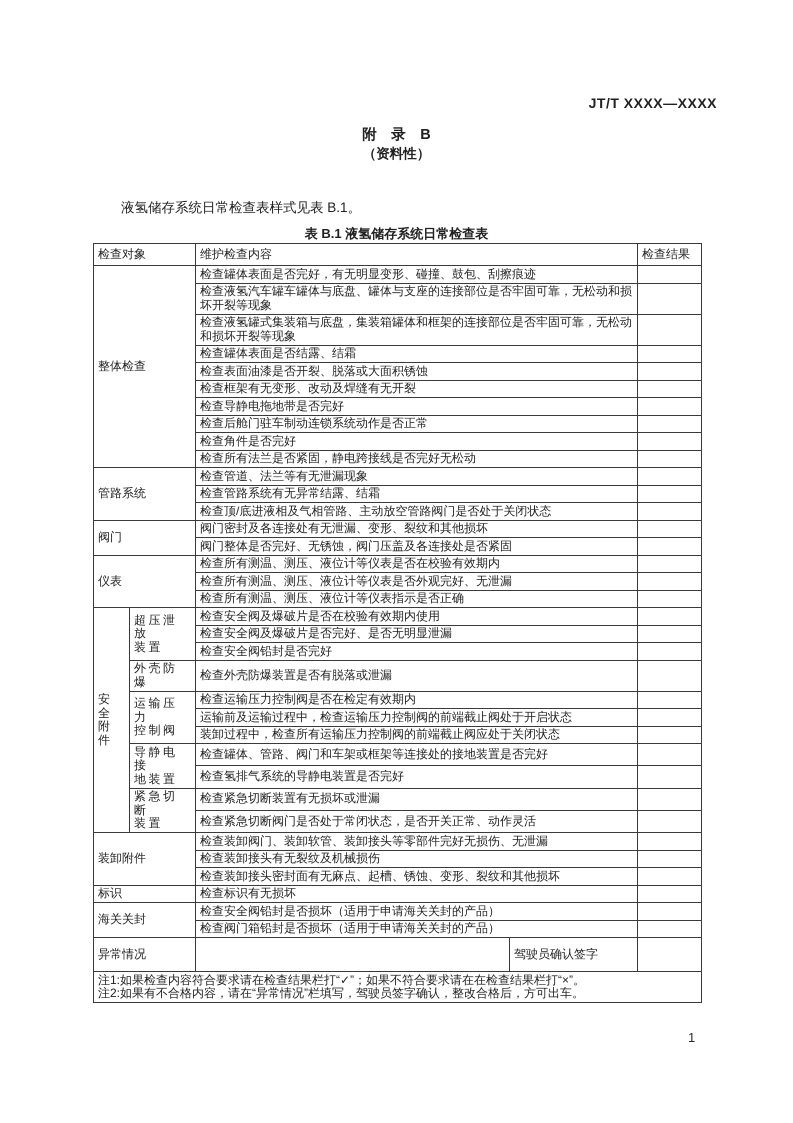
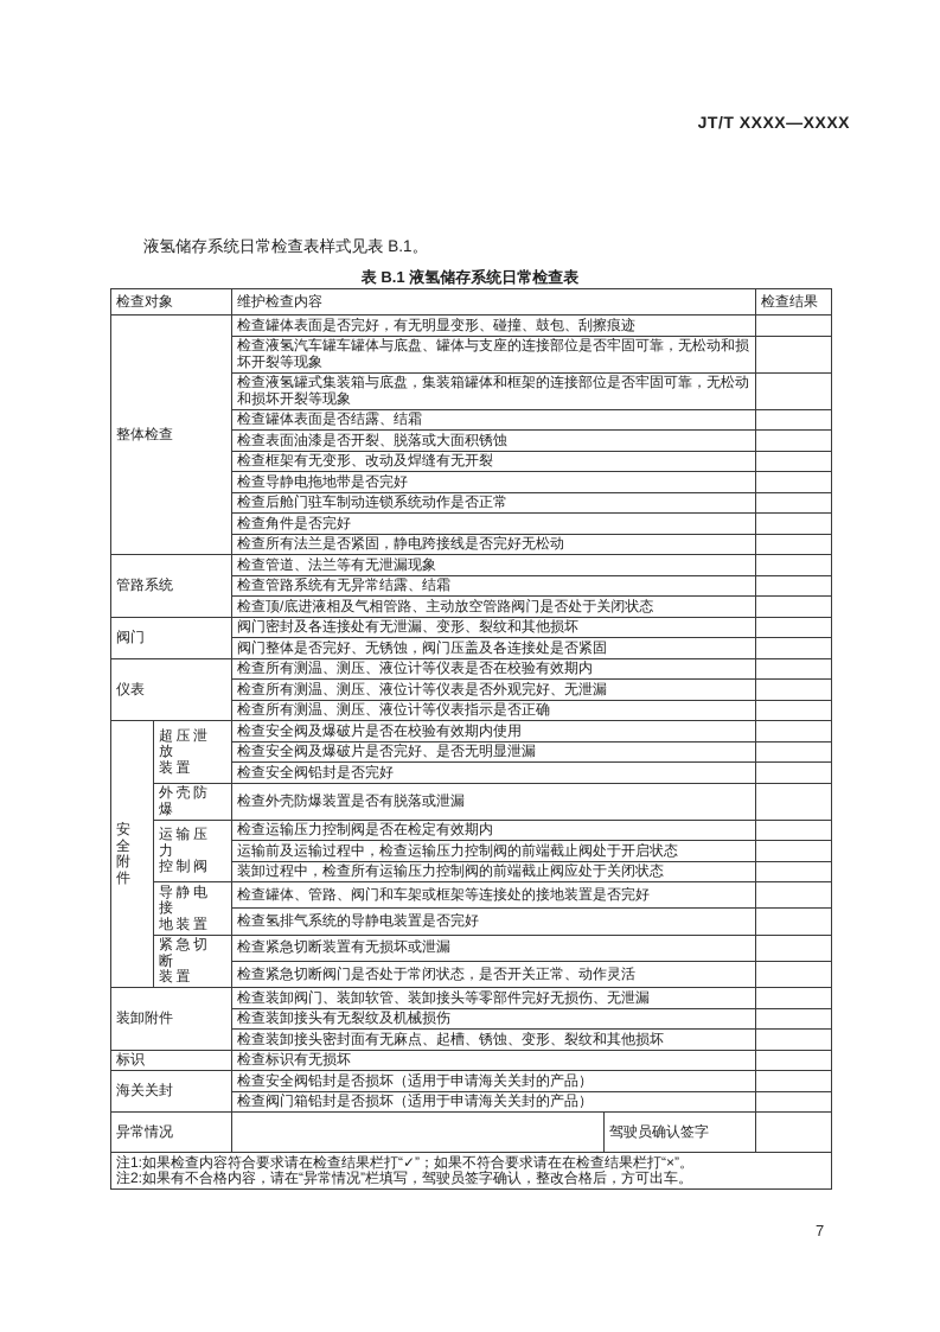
  JT/T XXXX—XXXX
- 附 录 B
- （资料性）
  液氢储存系统日常检查表样式见表 B.1。
  表 B.1 液氢储存系统日常检查表
  检查对象	维护检查内容	检查结果
  整体检查	检查罐体表面是否完好，有无明显变形、碰撞、鼓包、刮擦痕迹
  检查液氢汽车罐车罐体与底盘、罐体与支座的连接部位是否牢固可靠，无松动和损坏开裂等现象
  检查液氢罐式集装箱与底盘，集装箱罐体和框架的连接部位是否牢固可靠，无松动和损坏开裂等现象
  检查罐体表面是否结露、结霜
  检查表面油漆是否开裂、脱落或大面积锈蚀
  检查框架有无变形、改动及焊缝有无开裂
  检查导静电拖地带是否完好
  检查后舱门驻车制动连锁系统动作是否正常
  检查角件是否完好
  检查所有法兰是否紧固，静电跨接线是否完好无松动
  管路系统	检查管道、法兰等有无泄漏现象
  检查管路系统有无异常结露、结霜
  检查顶/底进液相及气相管路、主动放空管路阀门是否处于关闭状态
  阀门	阀门密封及各连接处有无泄漏、变形、裂纹和其他损坏
  阀门整体是否完好、无锈蚀，阀门压盖及各连接处是否紧固
  仪表	检查所有测温、测压、液位计等仪表是否在校验有效期内
  检查所有测温、测压、液位计等仪表是否外观完好、无泄漏
  检查所有测温、测压、液位计等仪表指示是否正确
  安全附件	超压泄放装置	检查安全阀及爆破片是否在校验有效期内使用
  检查安全阀及爆破片是否完好、是否无明显泄漏
  检查安全阀铅封是否完好
  外壳防爆	检查外壳防爆装置是否有脱落或泄漏
  运输压力控制阀	检查运输压力控制阀是否在检定有效期内
  运输前及运输过程中，检查运输压力控制阀的前端截止阀处于开启状态
  装卸过程中，检查所有运输压力控制阀的前端截止阀应处于关闭状态
  导静电接地装置	检查罐体、管路、阀门和车架或框架等连接处的接地装置是否完好
  检查氢排气系统的导静电装置是否完好
  紧急切断装置	检查紧急切断装置有无损坏或泄漏
  检查紧急切断阀门是否处于常闭状态，是否开关正常、动作灵活
  装卸附件	检查装卸阀门、装卸软管、装卸接头等零部件完好无损伤、无泄漏
  检查装卸接头有无裂纹及机械损伤
  检查装卸接头密封面有无麻点、起槽、锈蚀、变形、裂纹和其他损坏
  标识	检查标识有无损坏
  海关关封	检查安全阀铅封是否损坏（适用于申请海关关封的产品）
  检查阀门箱铅封是否损坏（适用于申请海关关封的产品）
  异常情况		驾驶员确认签字
  注1:如果检查内容符合要求请在检查结果栏打“✓”；如果不符合要求请在在检查结果栏打“×”。注2:如果有不合格内容，请在“异常情况”栏填写，驾驶员签字确认，整改合格后，方可出车。
- 1
+ 7
